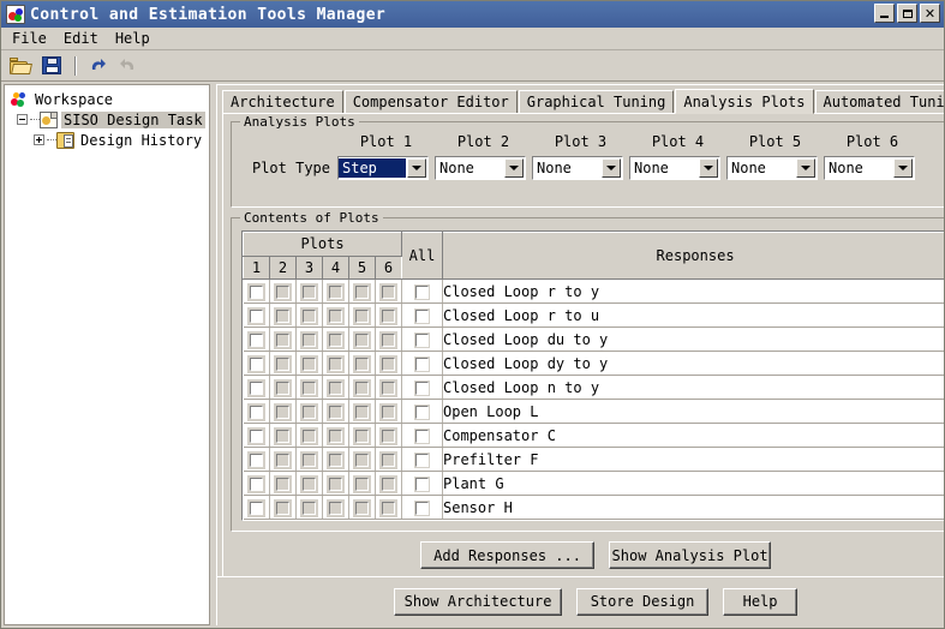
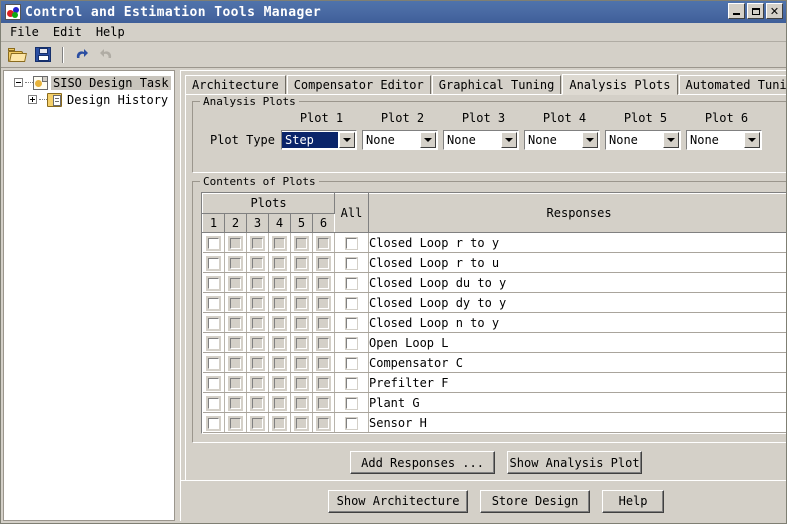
  Control and Estimation Tools Manager
  ✕
  File
  Edit
  Help
- Workspace
  SISO Design Task
  Design History
  Architecture
  Compensator Editor
  Graphical Tuning
  Analysis Plots
  Automated Tuni
  Analysis Plots
  Plot 1
  Plot 2
  Plot 3
  Plot 4
  Plot 5
  Plot 6
  Plot Type
  Step
  None
  None
  None
  None
  None
  Contents of Plots
  Plots	All	Responses
  1	2	3	4	5	6
  							Closed Loop r to y
  							Closed Loop r to u
  							Closed Loop du to y
  							Closed Loop dy to y
  							Closed Loop n to y
  							Open Loop L
  							Compensator C
  							Prefilter F
  							Plant G
  							Sensor H
  Add Responses ...
  Show Analysis Plot
  Show Architecture
  Store Design
  Help
